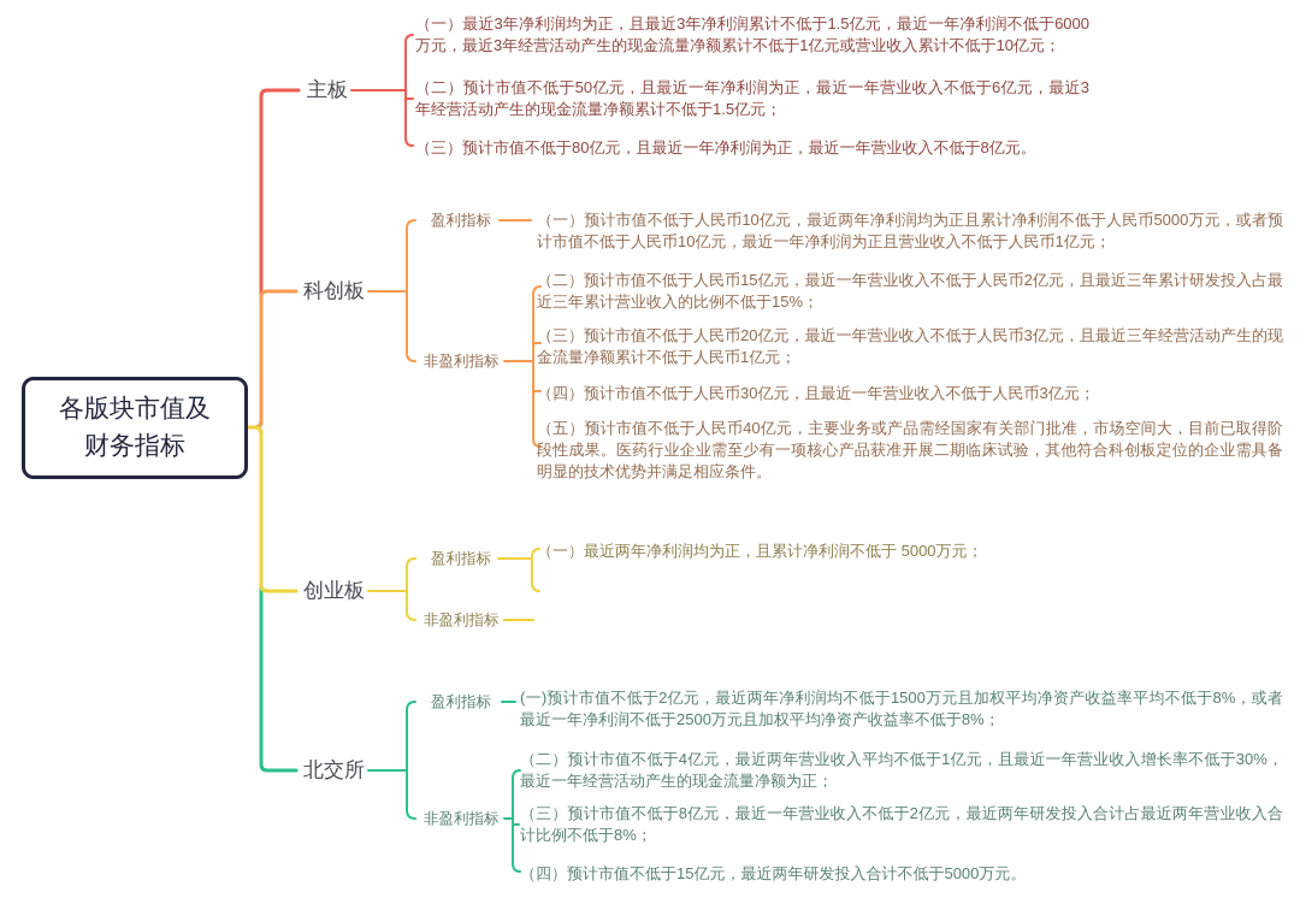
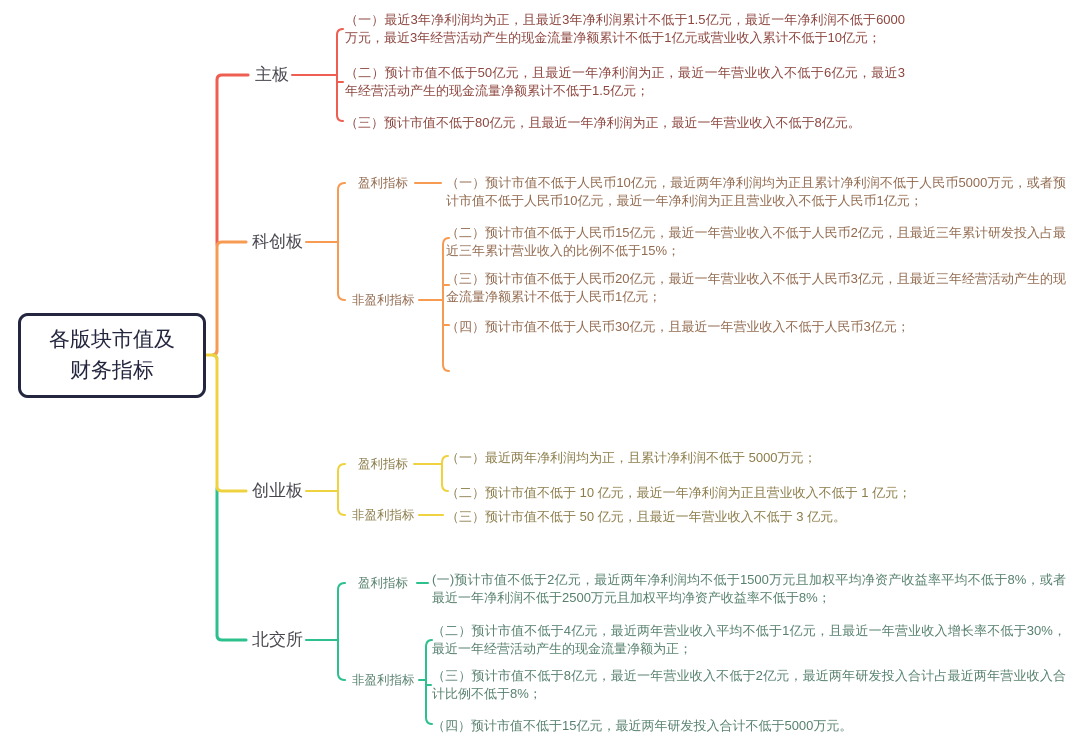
  各版块市值及
  财务指标
  主板
  科创板
  创业板
  北交所
  盈利指标
  非盈利指标
  盈利指标
  非盈利指标
  盈利指标
  非盈利指标
  （一）最近3年净利润均为正，且最近3年净利润累计不低于1.5亿元，最近一年净利润不低于6000万元，最近3年经营活动产生的现金流量净额累计不低于1亿元或营业收入累计不低于10亿元；
  （二）预计市值不低于50亿元，且最近一年净利润为正，最近一年营业收入不低于6亿元，最近3年经营活动产生的现金流量净额累计不低于1.5亿元；
  （三）预计市值不低于80亿元，且最近一年净利润为正，最近一年营业收入不低于8亿元。
  （一）预计市值不低于人民币10亿元，最近两年净利润均为正且累计净利润不低于人民币5000万元，或者预计市值不低于人民币10亿元，最近一年净利润为正且营业收入不低于人民币1亿元；
  （二）预计市值不低于人民币15亿元，最近一年营业收入不低于人民币2亿元，且最近三年累计研发投入占最近三年累计营业收入的比例不低于15%；
  （三）预计市值不低于人民币20亿元，最近一年营业收入不低于人民币3亿元，且最近三年经营活动产生的现金流量净额累计不低于人民币1亿元；
  （四）预计市值不低于人民币30亿元，且最近一年营业收入不低于人民币3亿元；
- （五）预计市值不低于人民币40亿元，主要业务或产品需经国家有关部门批准，市场空间大，目前已取得阶段性成果。医药行业企业需至少有一项核心产品获准开展二期临床试验，其他符合科创板定位的企业需具备明显的技术优势并满足相应条件。
  （一）最近两年净利润均为正，且累计净利润不低于 5000万元；
+ （二）预计市值不低于 10 亿元，最近一年净利润为正且营业收入不低于 1 亿元；
+ （三）预计市值不低于 50 亿元，且最近一年营业收入不低于 3 亿元。
  (一)预计市值不低于2亿元，最近两年净利润均不低于1500万元且加权平均净资产收益率平均不低于8%，或者最近一年净利润不低于2500万元且加权平均净资产收益率不低于8%；
  （二）预计市值不低于4亿元，最近两年营业收入平均不低于1亿元，且最近一年营业收入增长率不低于30%，最近一年经营活动产生的现金流量净额为正；
  （三）预计市值不低于8亿元，最近一年营业收入不低于2亿元，最近两年研发投入合计占最近两年营业收入合计比例不低于8%；
  （四）预计市值不低于15亿元，最近两年研发投入合计不低于5000万元。
